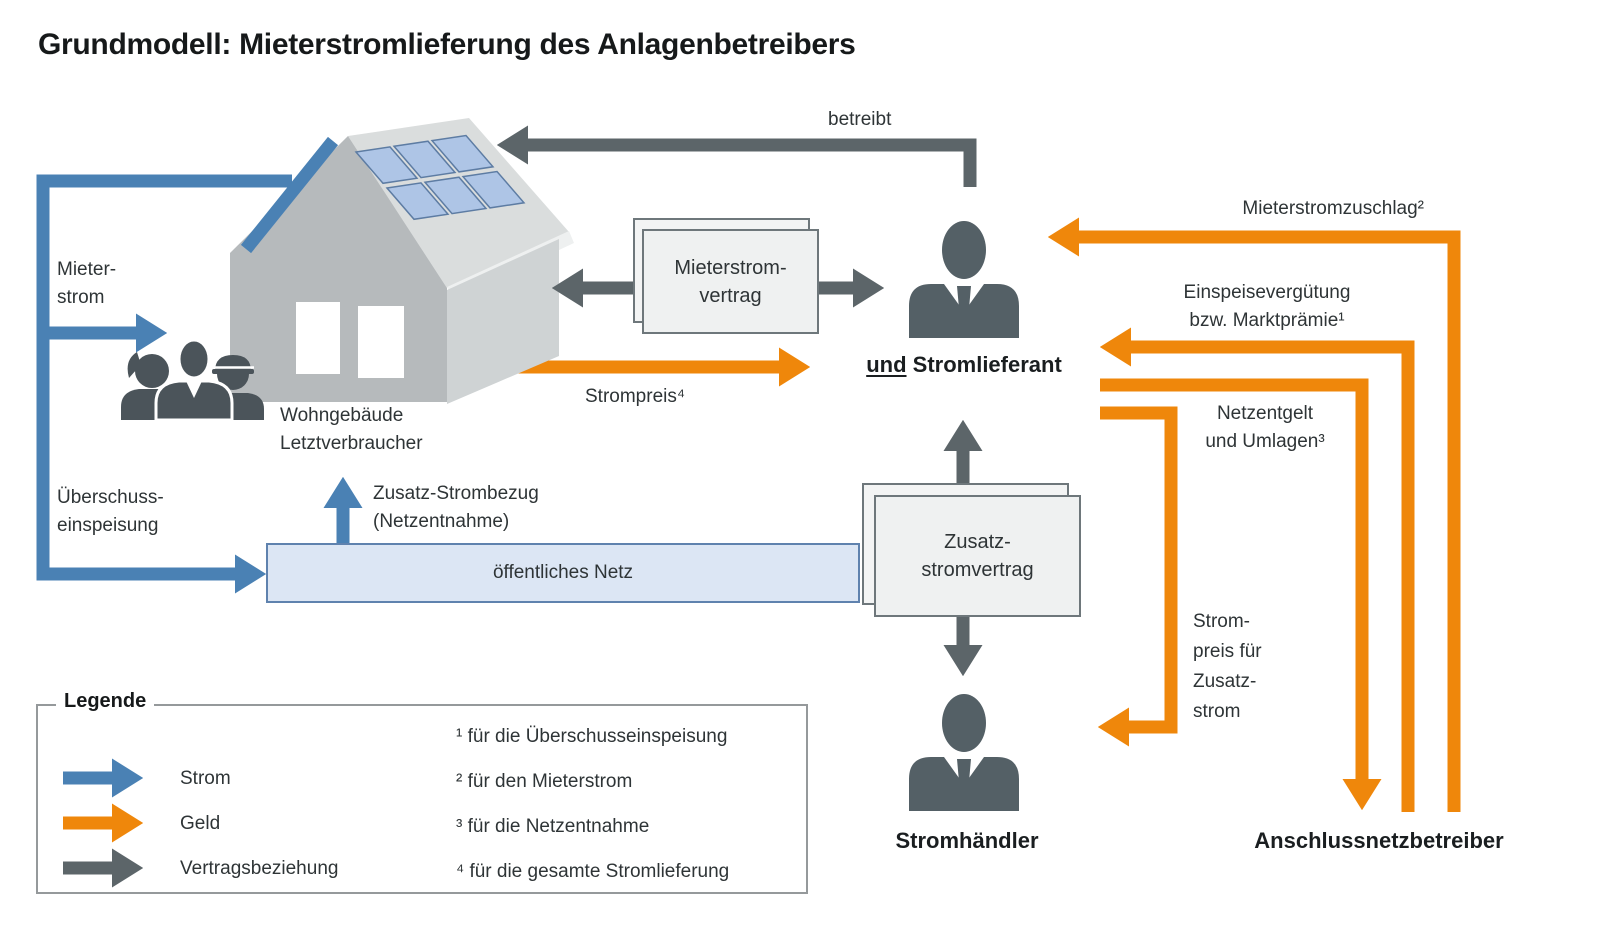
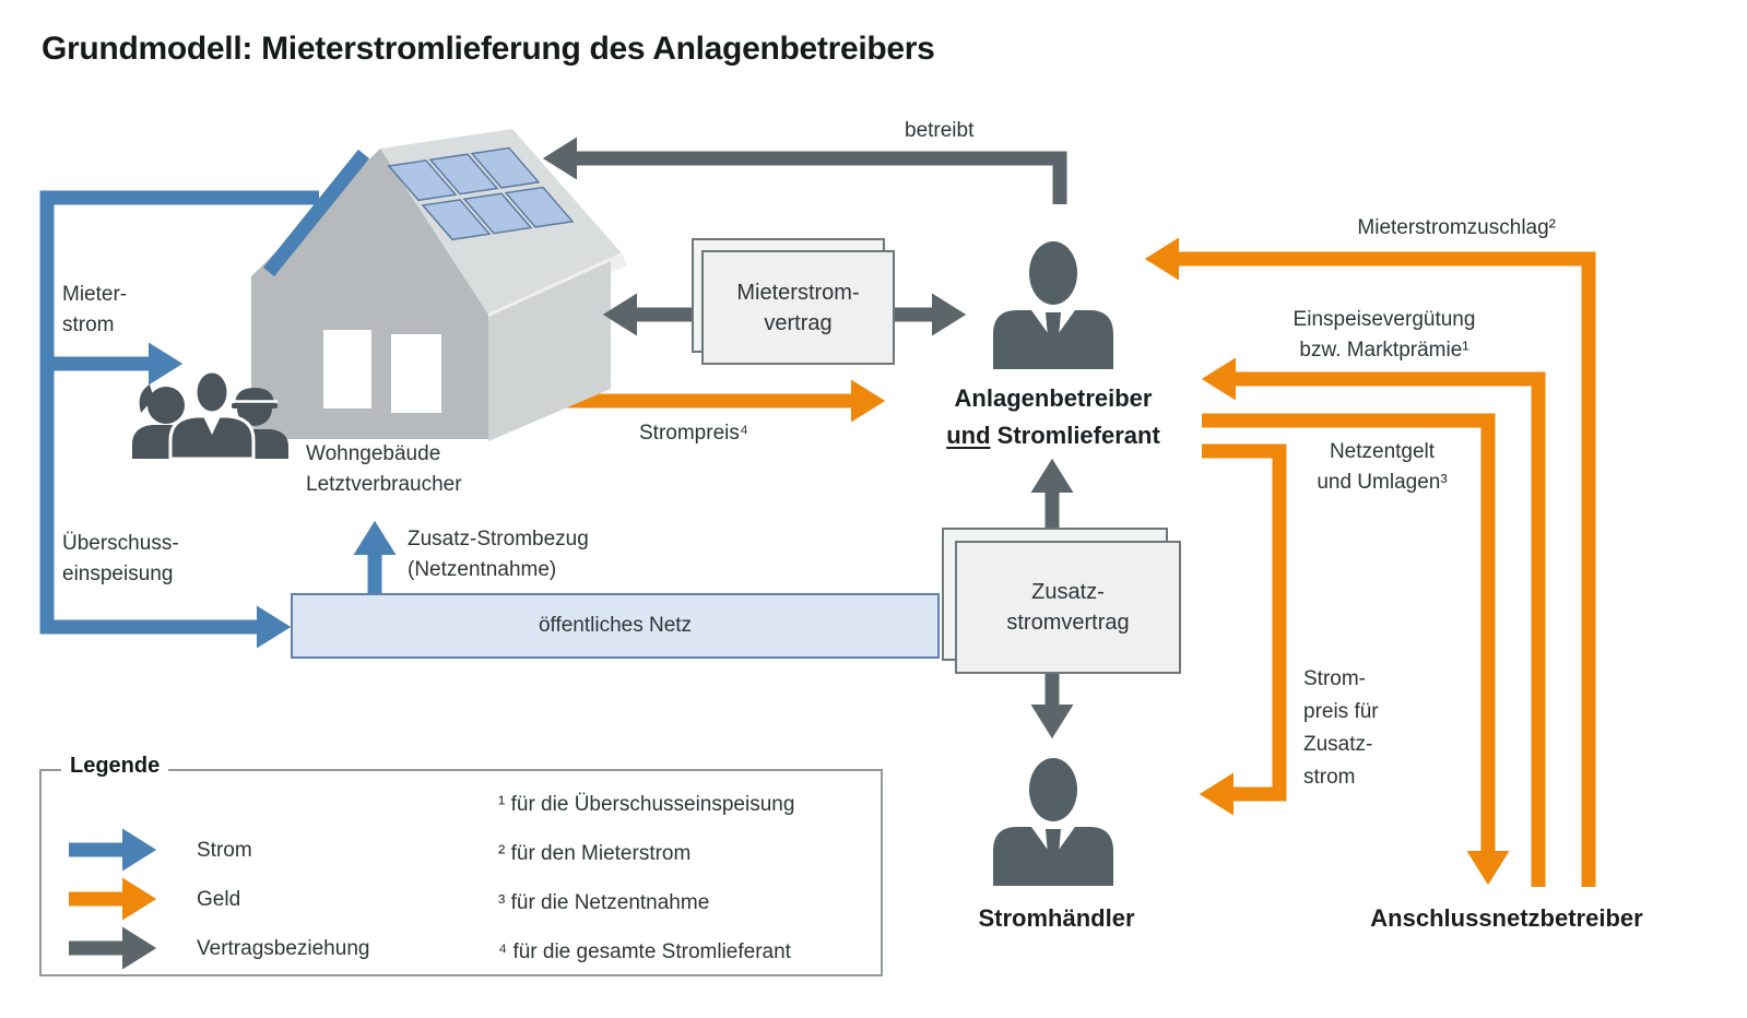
  Grundmodell: Mieterstromlieferung des Anlagenbetreibers
  betreibt
  Mieter-
  strom
  Überschuss-
  einspeisung
  Wohngebäude
  Letztverbraucher
  Zusatz-Strombezug
  (Netzentnahme)
  öffentliches Netz
  Strompreis⁴
  Mieterstrom-
  vertrag
  Zusatz-
  stromvertrag
+ Anlagenbetreiber
  und Stromlieferant
  Mieterstromzuschlag²
  Einspeisevergütung
  bzw. Marktprämie¹
  Netzentgelt
  und Umlagen³
  Strom-
  preis für
  Zusatz-
  strom
  Stromhändler
  Anschlussnetzbetreiber
  Legende
  Strom
  Geld
  Vertragsbeziehung
  ¹ für die Überschusseinspeisung
  ² für den Mieterstrom
  ³ für die Netzentnahme
- ⁴ für die gesamte Stromlieferung
+ ⁴ für die gesamte Stromlieferant
